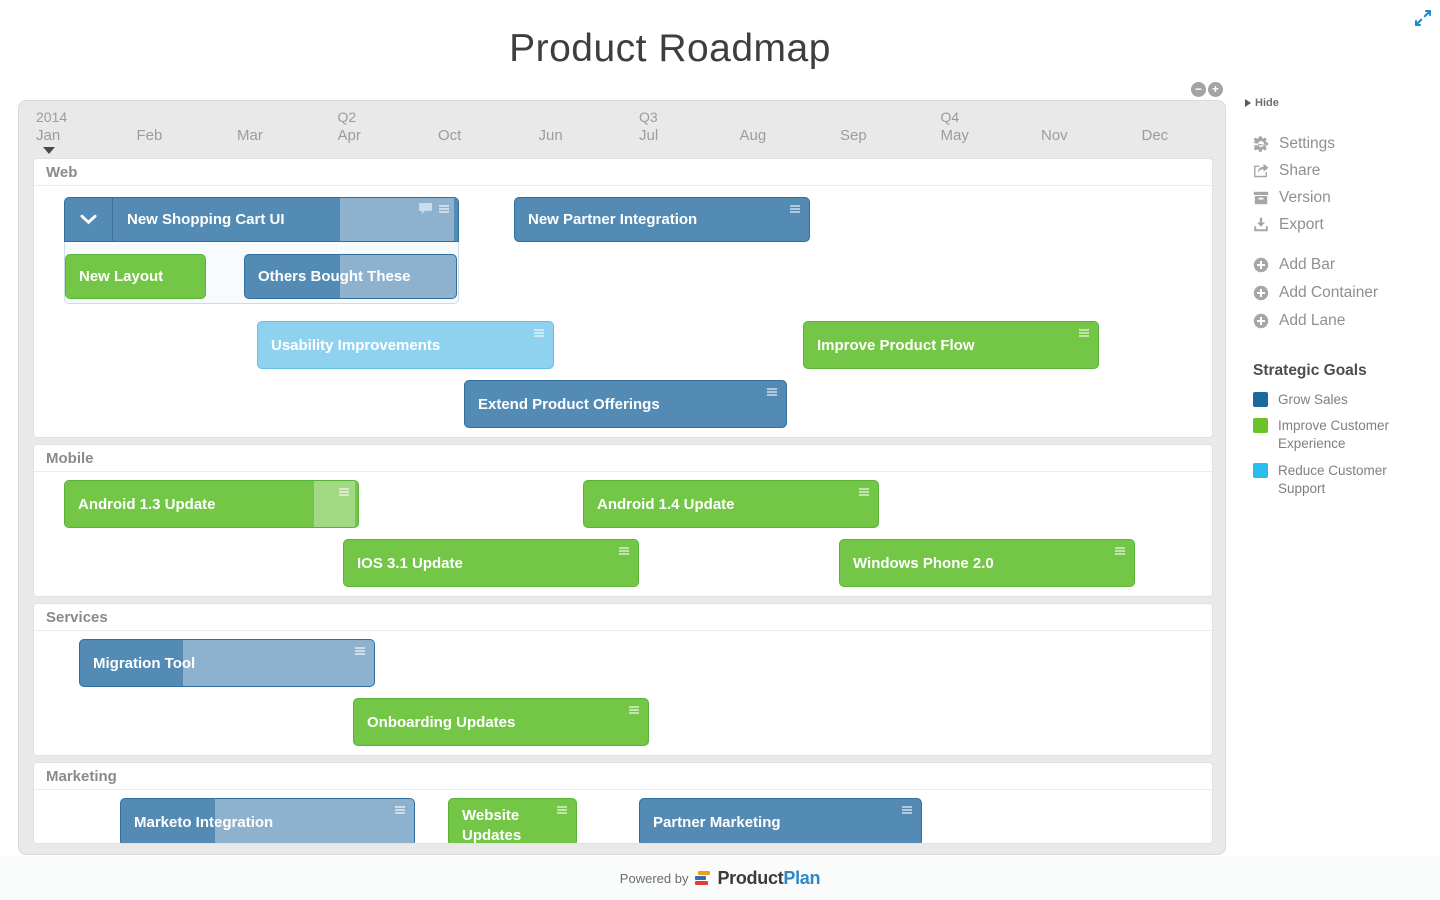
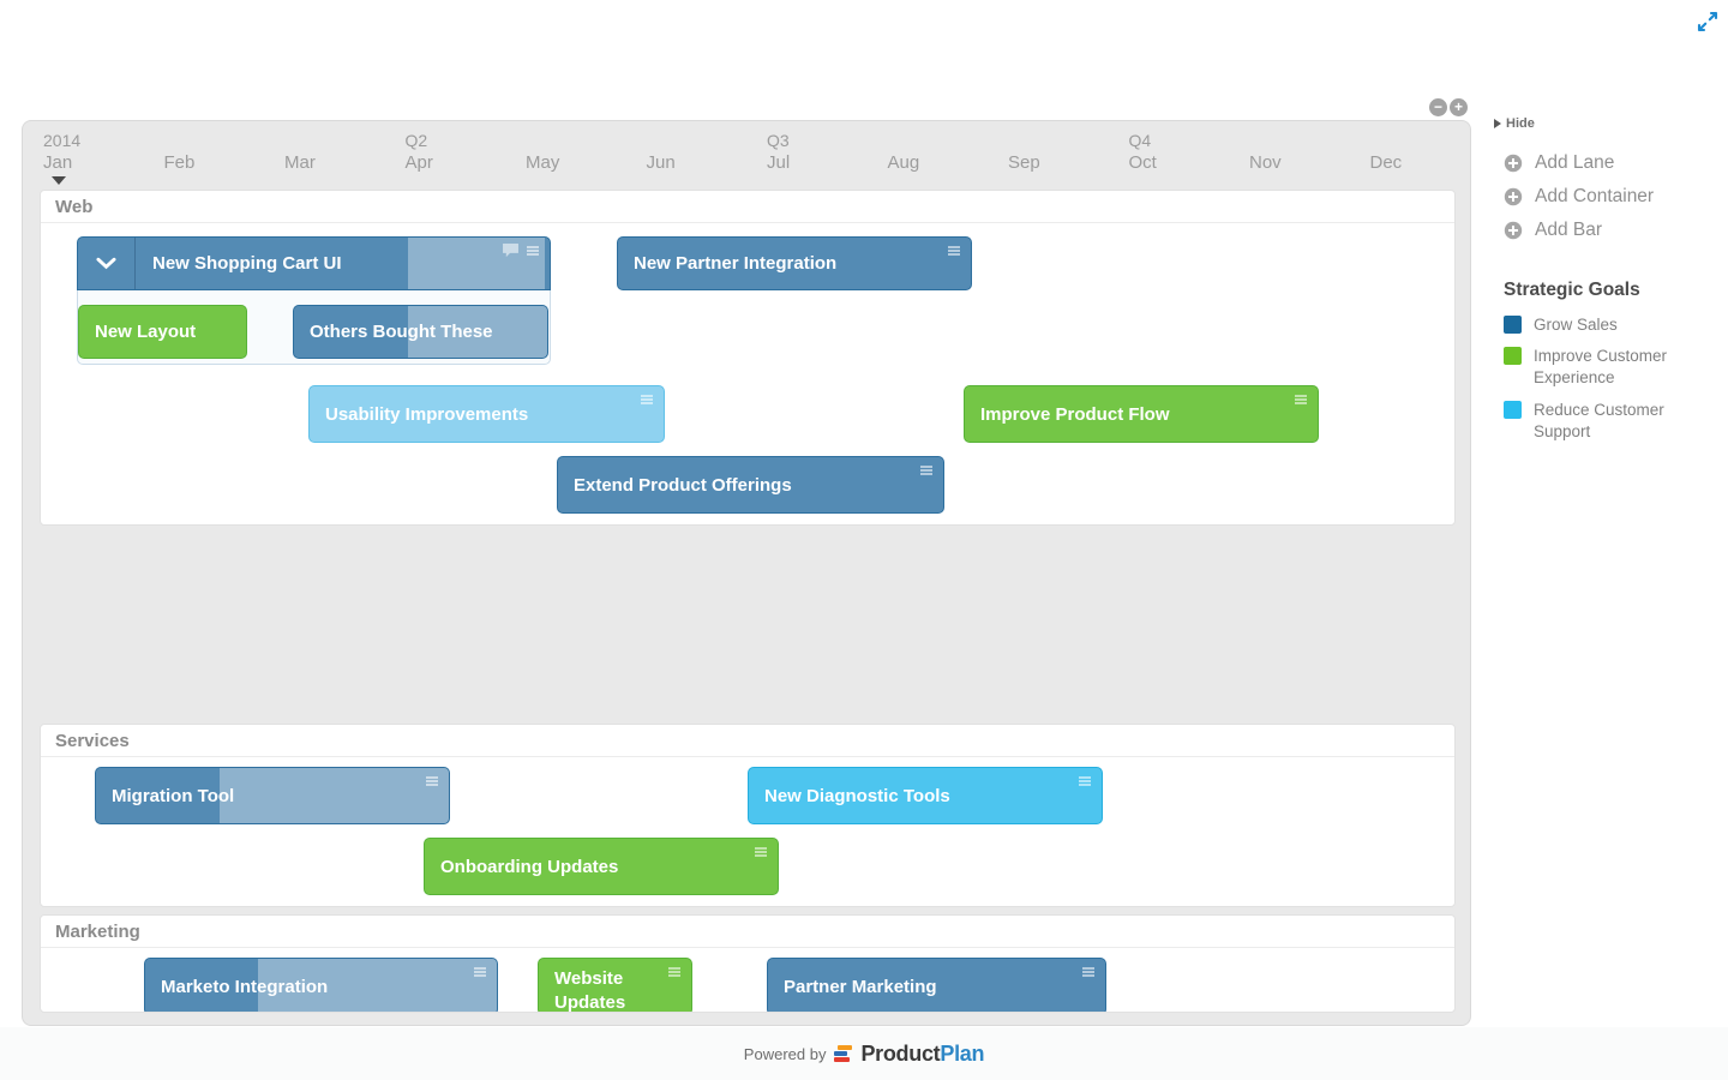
- Product Roadmap
  −
  +
  2014
  Jan
  Feb
  Mar
  Q2
  Apr
- Oct
+ May
  Jun
  Q3
  Jul
  Aug
  Sep
  Q4
- May
+ Oct
  Nov
  Dec
  Web
  New Shopping Cart UI
  New Layout
  Others Bought These
  New Partner Integration
  Usability Improvements
  Improve Product Flow
  Extend Product Offerings
- Mobile
- Android 1.3 Update
- Android 1.4 Update
- IOS 3.1 Update
- Windows Phone 2.0
  Services
  Migration Tool
+ New Diagnostic Tools
  Onboarding Updates
  Marketing
  Marketo Integration
  Website Updates
  Partner Marketing
  Hide
- Settings
- Share
- Version
- Export
- Add Bar
+ Add Lane
  Add Container
- Add Lane
+ Add Bar
  Strategic Goals
  Grow Sales
  Improve Customer Experience
  Reduce Customer Support
  Powered by
  ProductPlan
